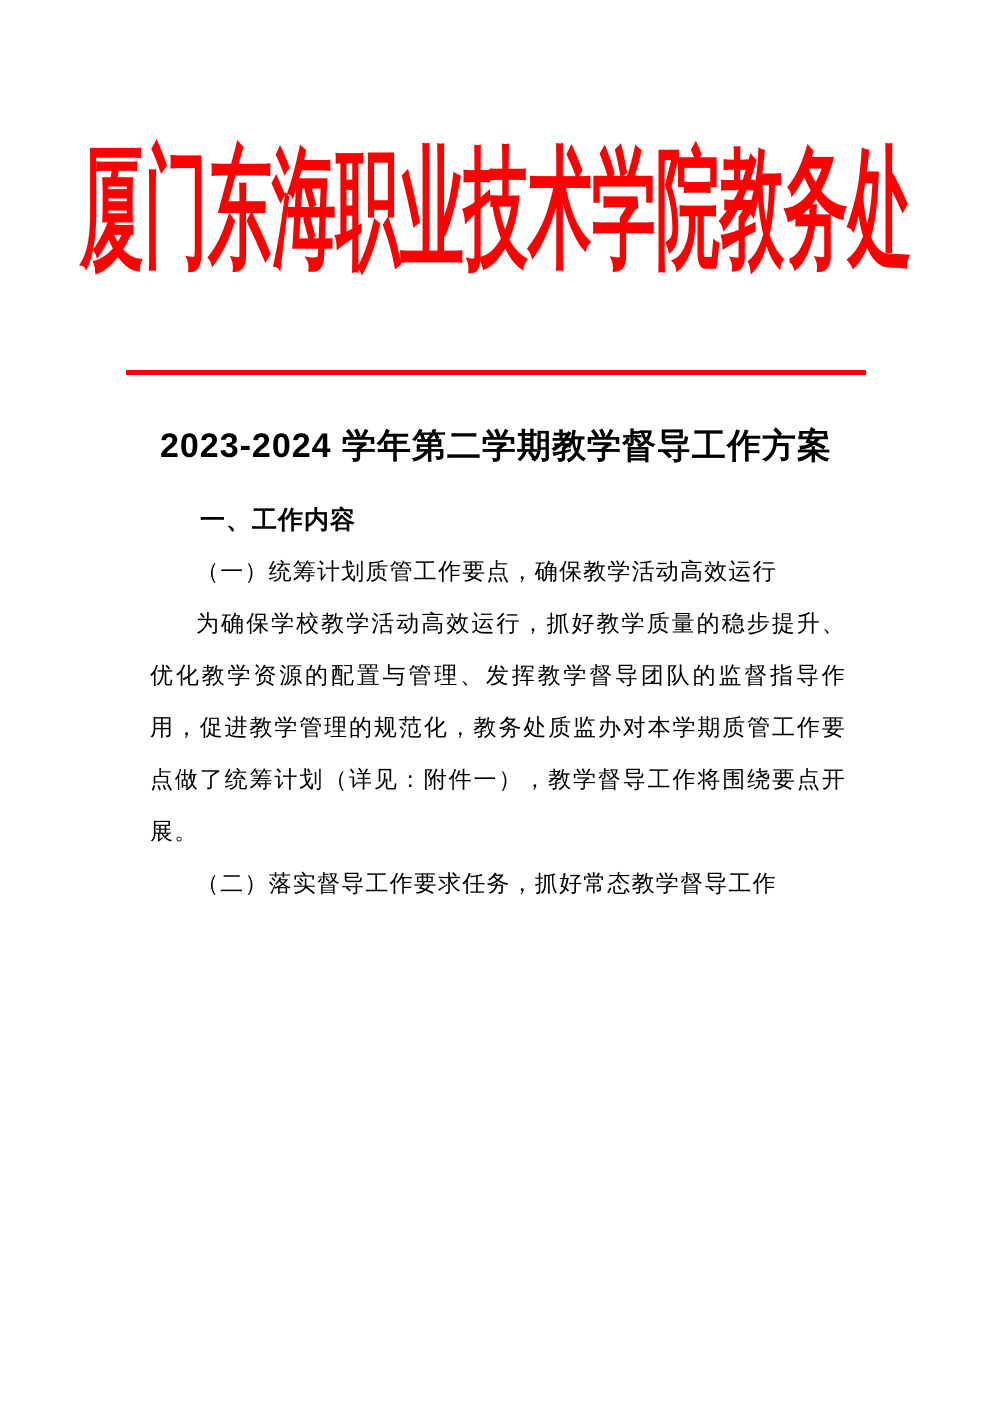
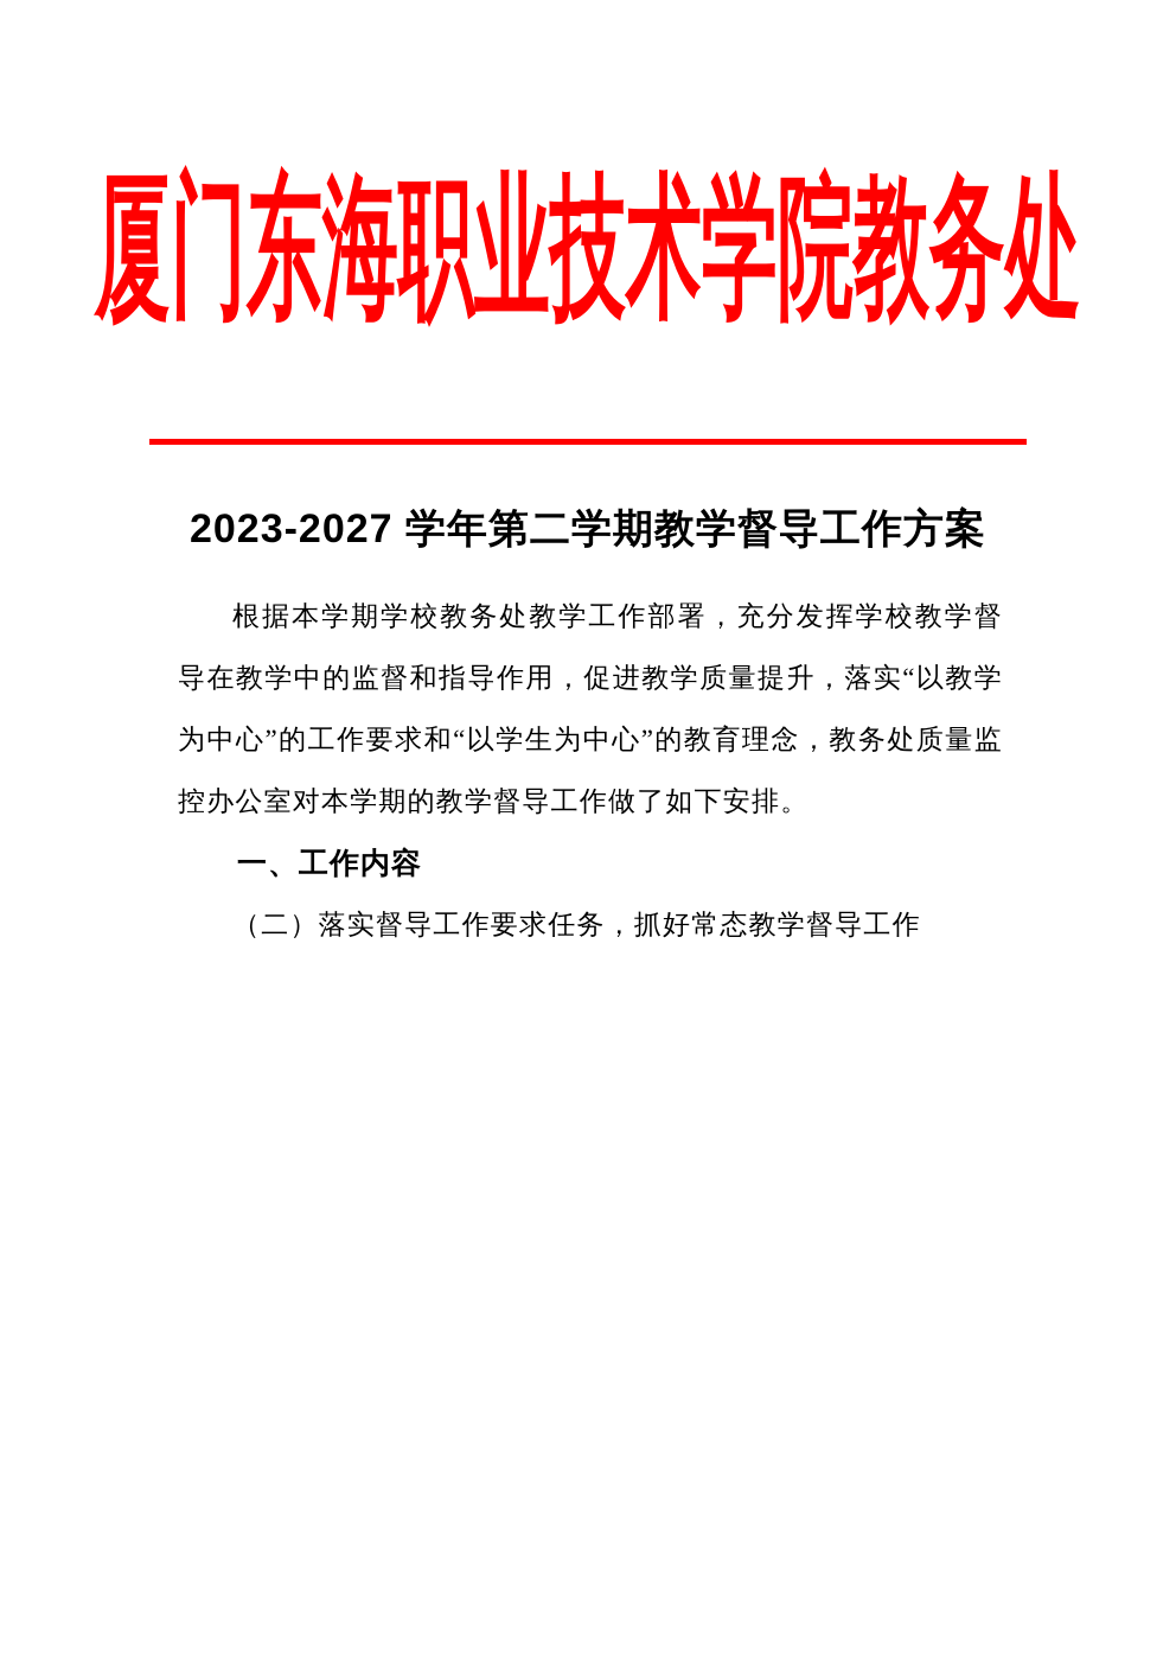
  厦门东海职业技术学院教务处
- 2023-2024 学年第二学期教学督导工作方案
+ 2023-2027 学年第二学期教学督导工作方案
+ 根据本学期学校教务处教学工作部署，充分发挥学校教学督导在教学中的监督和指导作用，促进教学质量提升，落实“以教学为中心”的工作要求和“以学生为中心”的教育理念，教务处质量监控办公室对本学期的教学督导工作做了如下安排。
  一、工作内容
- （一）统筹计划质管工作要点，确保教学活动高效运行
- 为确保学校教学活动高效运行，抓好教学质量的稳步提升、优化教学资源的配置与管理、发挥教学督导团队的监督指导作用，促进教学管理的规范化，教务处质监办对本学期质管工作要点做了统筹计划（详见：附件一），教学督导工作将围绕要点开展。
  （二）落实督导工作要求任务，抓好常态教学督导工作
